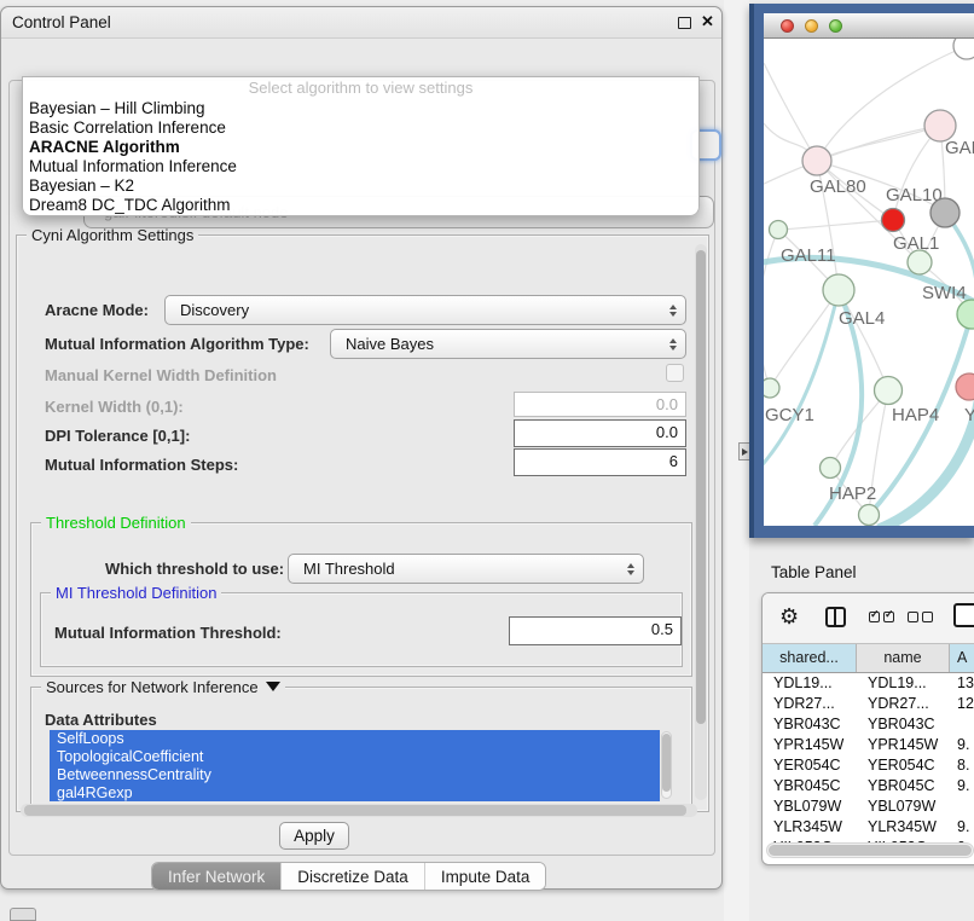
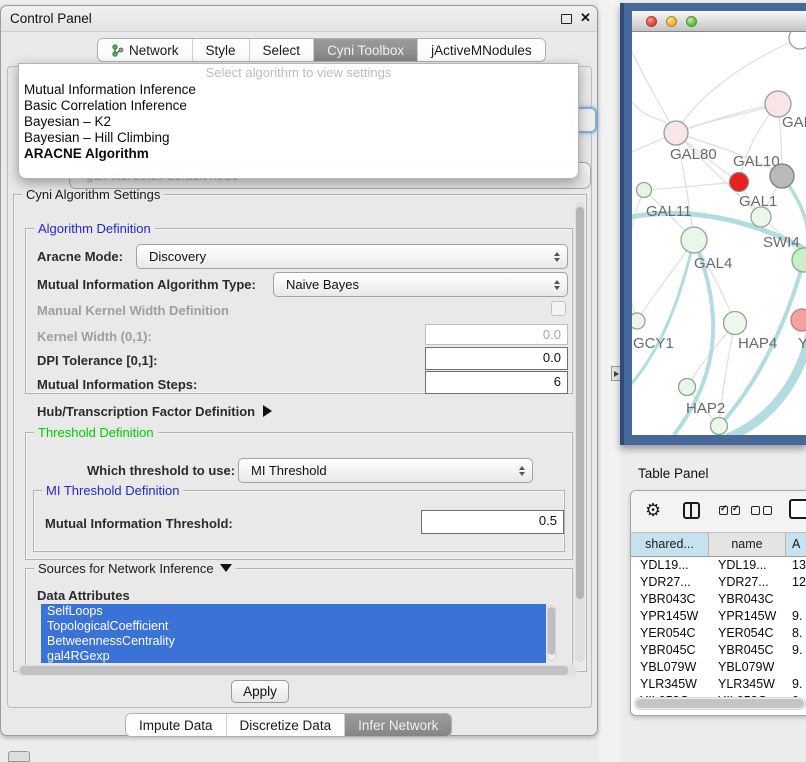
  Control Panel
  ✕
+ Network
+ Style
+ Select
+ Cyni Toolbox
+ jActiveMNodules
  Cyni Algorithm Settings
+ Algorithm Definition
  Aracne Mode:
  Discovery
  Mutual Information Algorithm Type:
  Naive Bayes
  Manual Kernel Width Definition
  Kernel Width (0,1):
  0.0
  DPI Tolerance [0,1]:
  0.0
  Mutual Information Steps:
  6
+ Hub/Transcription Factor Definition
  Threshold Definition
  Which threshold to use:
  MI Threshold
  MI Threshold Definition
  Mutual Information Threshold:
  0.5
  Sources for Network Inference
  Data Attributes
  SelfLoops
  TopologicalCoefficient
  BetweennessCentrality
  gal4RGexp
  Apply
- Infer Network
+ Impute Data
  Discretize Data
- Impute Data
+ Infer Network
  Select algorithm to view settings
- Bayesian – Hill Climbing
+ Mutual Information Inference
  Basic Correlation Inference
- ARACNE Algorithm
+ Bayesian – K2
- Mutual Information Inference
+ Bayesian – Hill Climbing
- Bayesian – K2
+ ARACNE Algorithm
- Dream8 DC_TDC Algorithm
  GAL80
  GAL10
  GAL11
  GAL1
  GAL4
  SWI4
  GCY1
  HAP4
  Y
  HAP2
  Table Panel
  ⚙
  shared...
  name
  A
  YDL19...
  YDL19...
  13
  YDR27...
  YDR27...
  12
  YBR043C
  YBR043C
  YPR145W
  YPR145W
  9.
  YER054C
  YER054C
  8.
  YBR045C
  YBR045C
  9.
  YBL079W
  YBL079W
  YLR345W
  YLR345W
  9.
